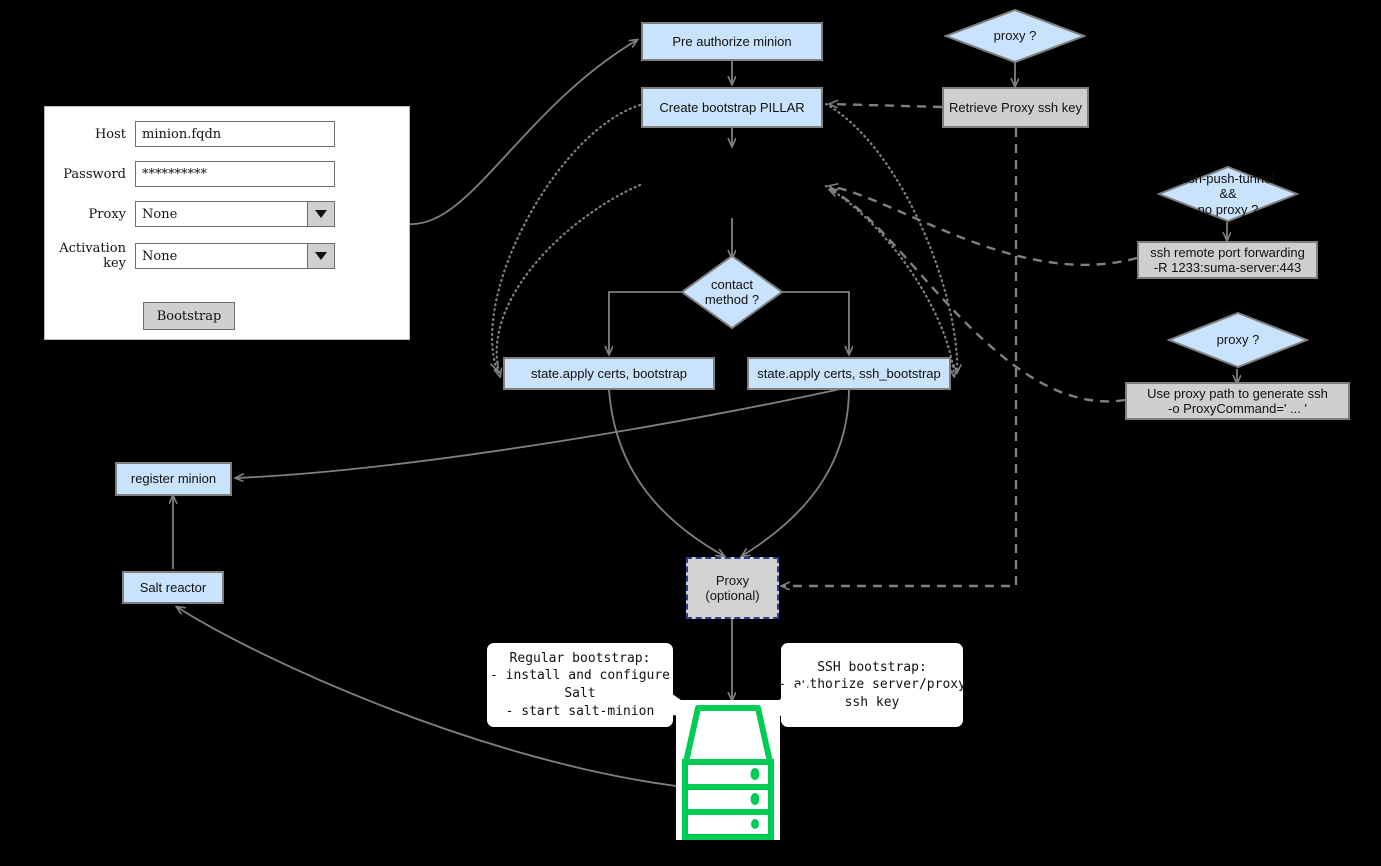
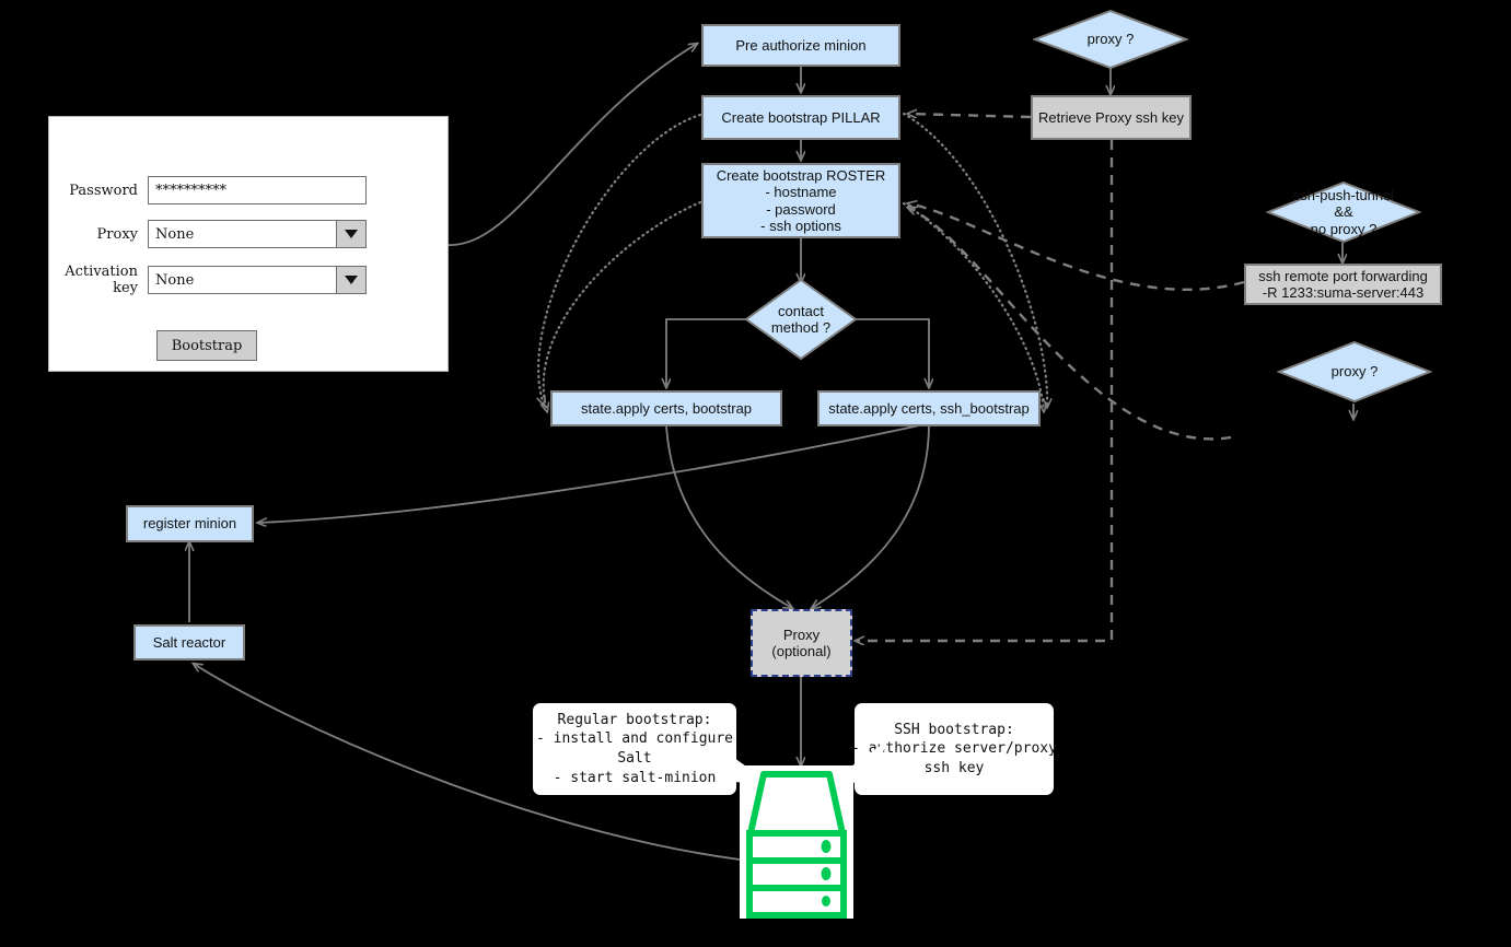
- Host
- minion.fqdn
  Password
  **********
  Proxy
  None
  Activation key
  None
  Bootstrap
  Pre authorize minion
  Create bootstrap PILLAR
+ Create bootstrap ROSTER
+ - hostname
+ - password
+ - ssh options
  contact
  method ?
  state.apply certs, bootstrap
  state.apply certs, ssh_bootstrap
  proxy ?
  Retrieve Proxy ssh key
  ssh-push-tunnel
  &&
  no proxy ?
  ssh remote port forwarding
  -R 1233:suma-server:443
  proxy ?
- Use proxy path to generate ssh
- -o ProxyCommand=' ... '
  register minion
  Salt reactor
  Proxy
  (optional)
  Regular bootstrap:
  - install and configure
  Salt
  - start salt-minion
  SSH bootstrap:
  - athorize server/proxy
  ssh key
